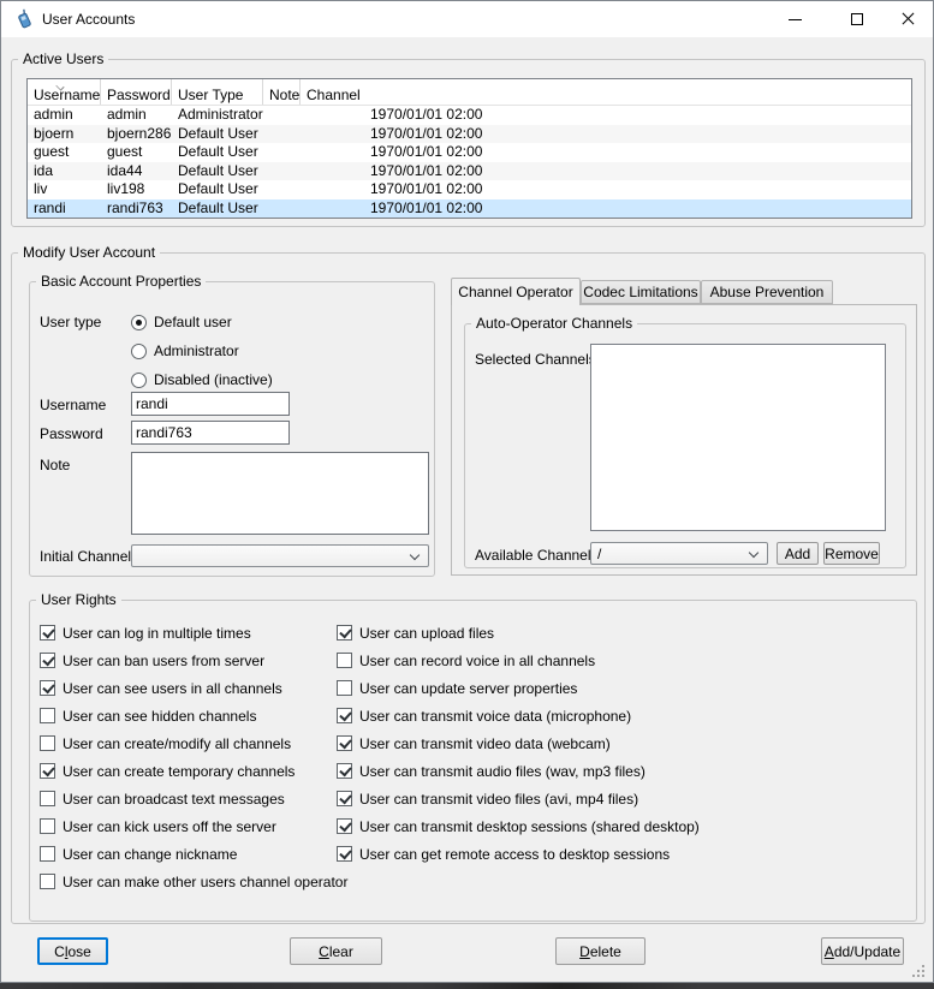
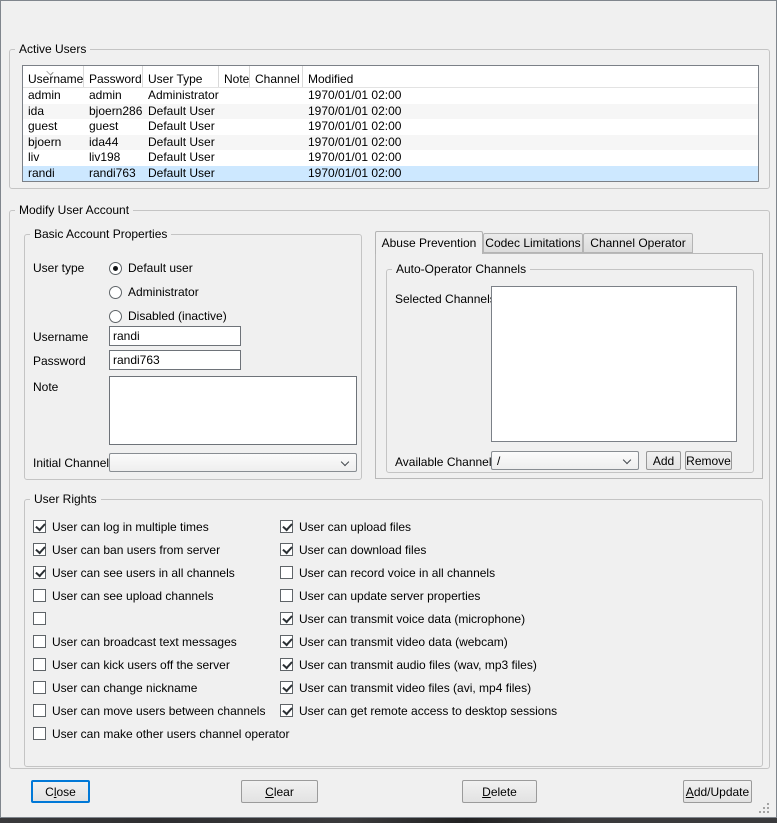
- User Accounts
  Active Users
  Username
  Password
  User Type
  Note
  Channel
+ Modified
  admin
  admin
  Administrator
  1970/01/01 02:00
- bjoern
+ ida
  bjoern286
  Default User
  1970/01/01 02:00
  guest
  guest
  Default User
  1970/01/01 02:00
- ida
+ bjoern
  ida44
  Default User
  1970/01/01 02:00
  liv
  liv198
  Default User
  1970/01/01 02:00
  randi
  randi763
  Default User
  1970/01/01 02:00
  Modify User Account
  Basic Account Properties
  User type
  Default user
  Administrator
  Disabled (inactive)
  Username
  randi
  Password
  randi763
  Note
  Initial Channel
- Channel Operator
+ Abuse Prevention
  Codec Limitations
- Abuse Prevention
+ Channel Operator
  Auto-Operator Channels
  Selected Channel
  Available Channe
  /
  Add
  Remove
  User Rights
  User can log in multiple times
  User can ban users from server
  User can see users in all channels
- User can see hidden channels
+ User can see upload channels
- User can create/modify all channels
- User can create temporary channels
  User can broadcast text messages
  User can kick users off the server
  User can change nickname
+ User can move users between channels
  User can make other users channel operator
  User can upload files
+ User can download files
  User can record voice in all channels
  User can update server properties
  User can transmit voice data (microphone)
  User can transmit video data (webcam)
  User can transmit audio files (wav, mp3 files)
  User can transmit video files (avi, mp4 files)
- User can transmit desktop sessions (shared desktop)
  User can get remote access to desktop sessions
  Close
  Clear
  Delete
  Add/Update
